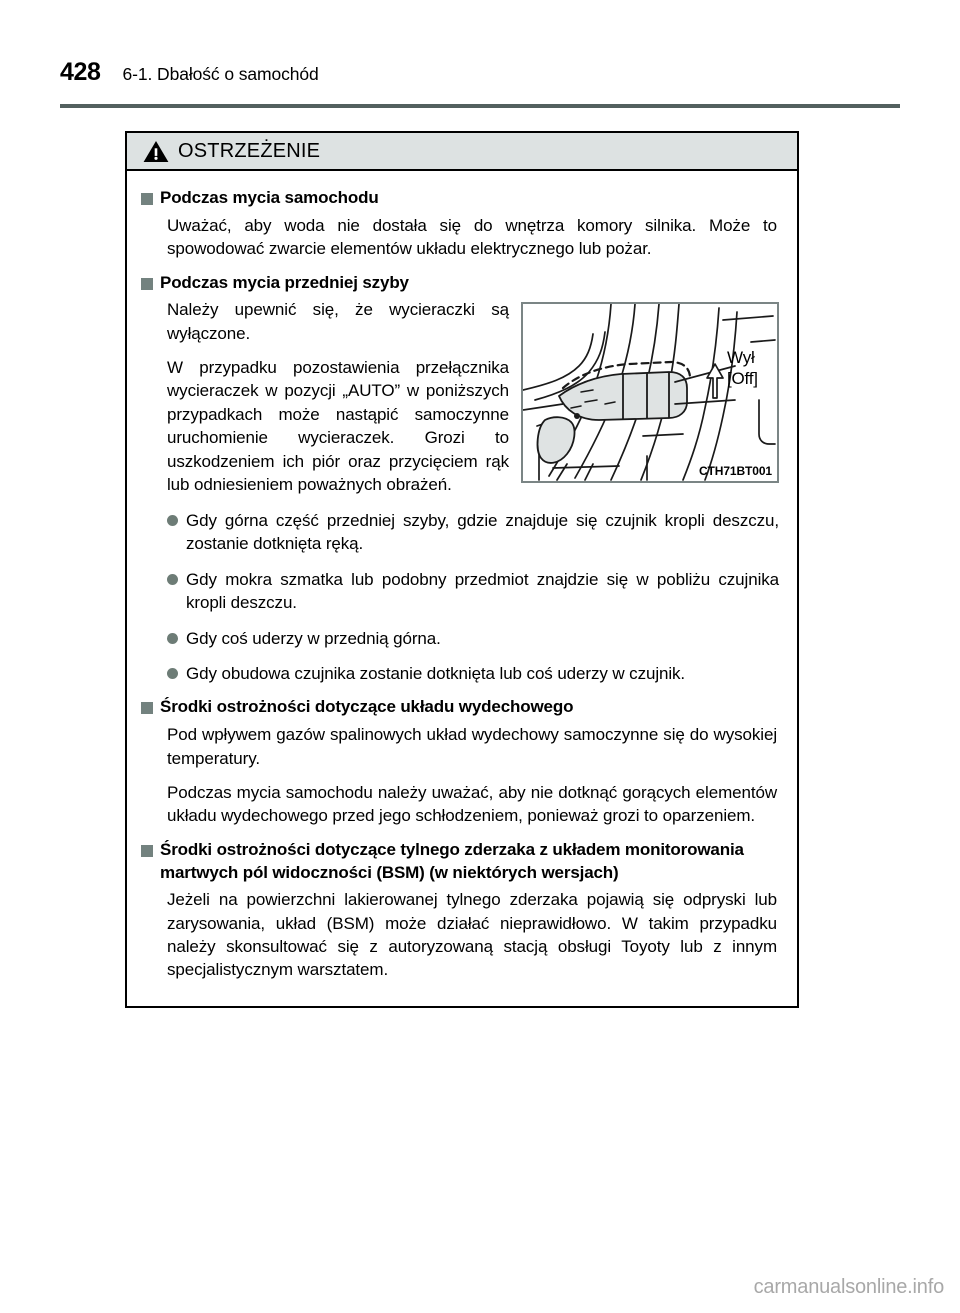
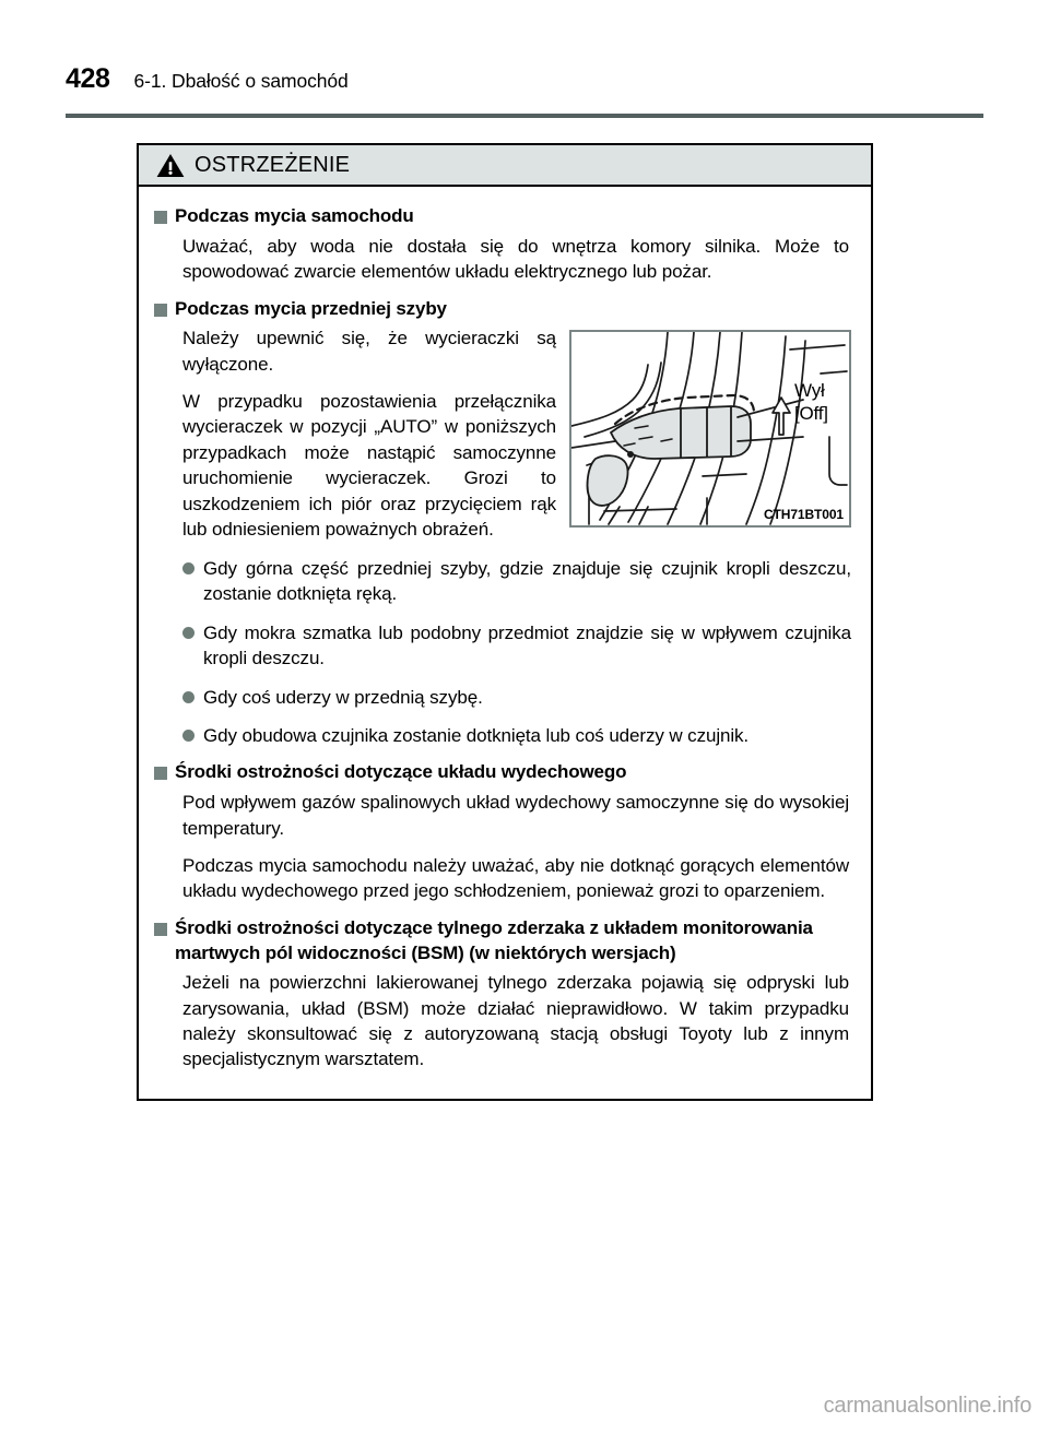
  428
  6-1. Dbałość o samochód
  OSTRZEŻENIE
  Podczas mycia samochodu
  Uważać, aby woda nie dostała się do wnętrza komory silnika. Może to spowodować zwarcie elementów układu elektrycznego lub pożar.
  Podczas mycia przedniej szyby
  Wył
  [Off]
  CTH71BT001
  Należy upewnić się, że wycieraczki są wyłączone.
  W przypadku pozostawienia przełącznika wycieraczek w pozycji „AUTO” w poniższych przypadkach może nastąpić samoczynne uruchomienie wycieraczek. Grozi to uszkodzeniem ich piór oraz przycięciem rąk lub odniesieniem poważnych obrażeń.
  Gdy górna część przedniej szyby, gdzie znajduje się czujnik kropli deszczu, zostanie dotknięta ręką.
- Gdy mokra szmatka lub podobny przedmiot znajdzie się w pobliżu czujnika kropli deszczu.
+ Gdy mokra szmatka lub podobny przedmiot znajdzie się w wpływem czujnika kropli deszczu.
- Gdy coś uderzy w przednią górna.
+ Gdy coś uderzy w przednią szybę.
  Gdy obudowa czujnika zostanie dotknięta lub coś uderzy w czujnik.
  Środki ostrożności dotyczące układu wydechowego
  Pod wpływem gazów spalinowych układ wydechowy samoczynne się do wysokiej temperatury.
  Podczas mycia samochodu należy uważać, aby nie dotknąć gorących elementów układu wydechowego przed jego schłodzeniem, ponieważ grozi to oparzeniem.
  Środki ostrożności dotyczące tylnego zderzaka z układem monitorowania martwych pól widoczności (BSM) (w niektórych wersjach)
  Jeżeli na powierzchni lakierowanej tylnego zderzaka pojawią się odpryski lub zarysowania, układ (BSM) może działać nieprawidłowo. W takim przypadku należy skonsultować się z autoryzowaną stacją obsługi Toyoty lub z innym specjalistycznym warsztatem.
  carmanualsonline.info
